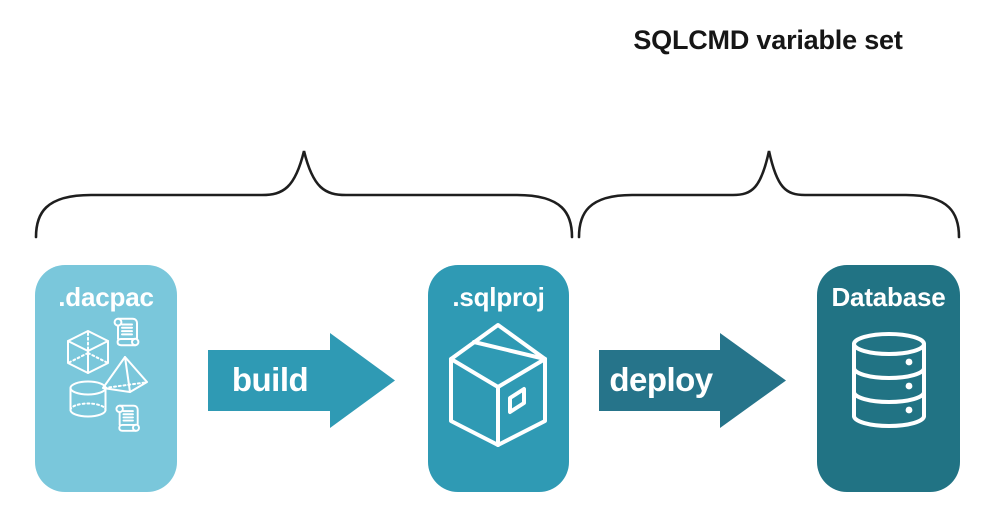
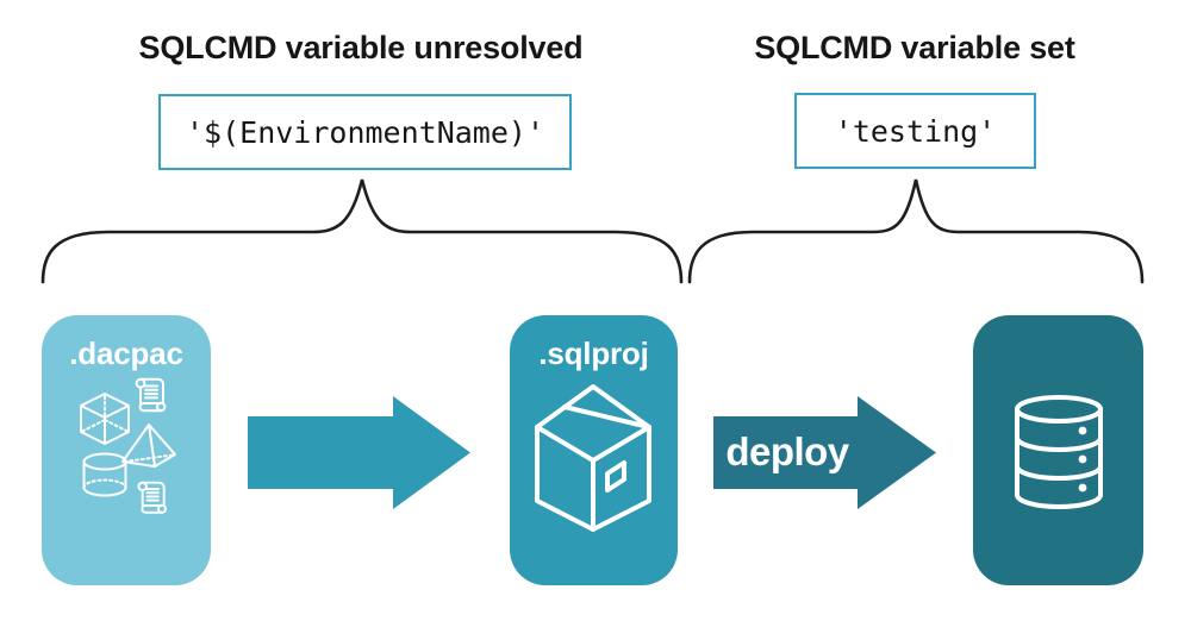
+ SQLCMD variable unresolved
  SQLCMD variable set
+ '$(EnvironmentName)'
+ 'testing'
  .dacpac
- build
  .sqlproj
  deploy
- Database
